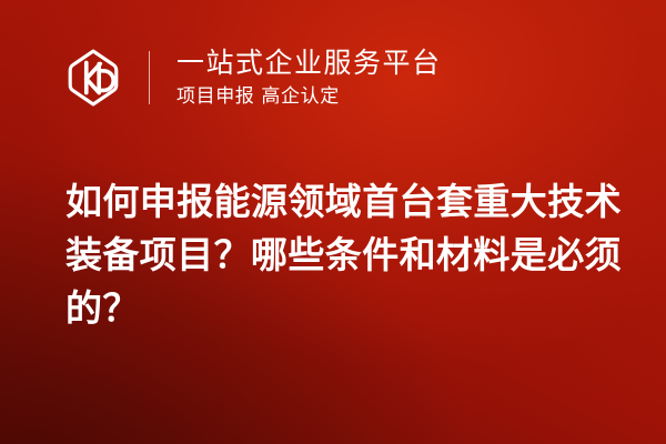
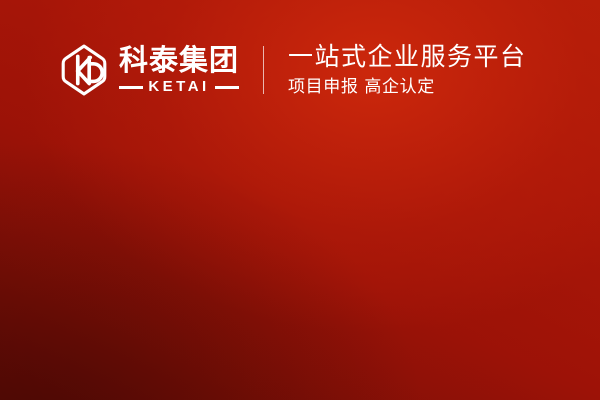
+ 科泰集团
+ KETAI
  一站式企业服务平台
  项目申报 高企认定
- 如何申报能源领域首台套重大技术装备项目？哪些条件和材料是必须的？
